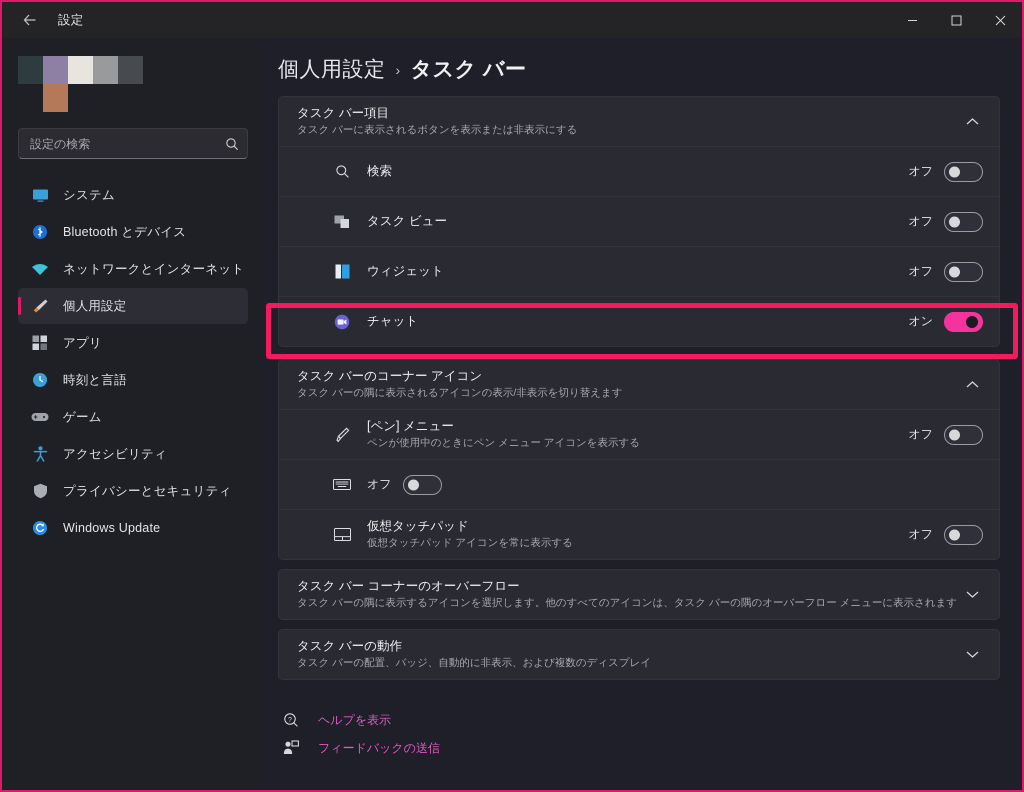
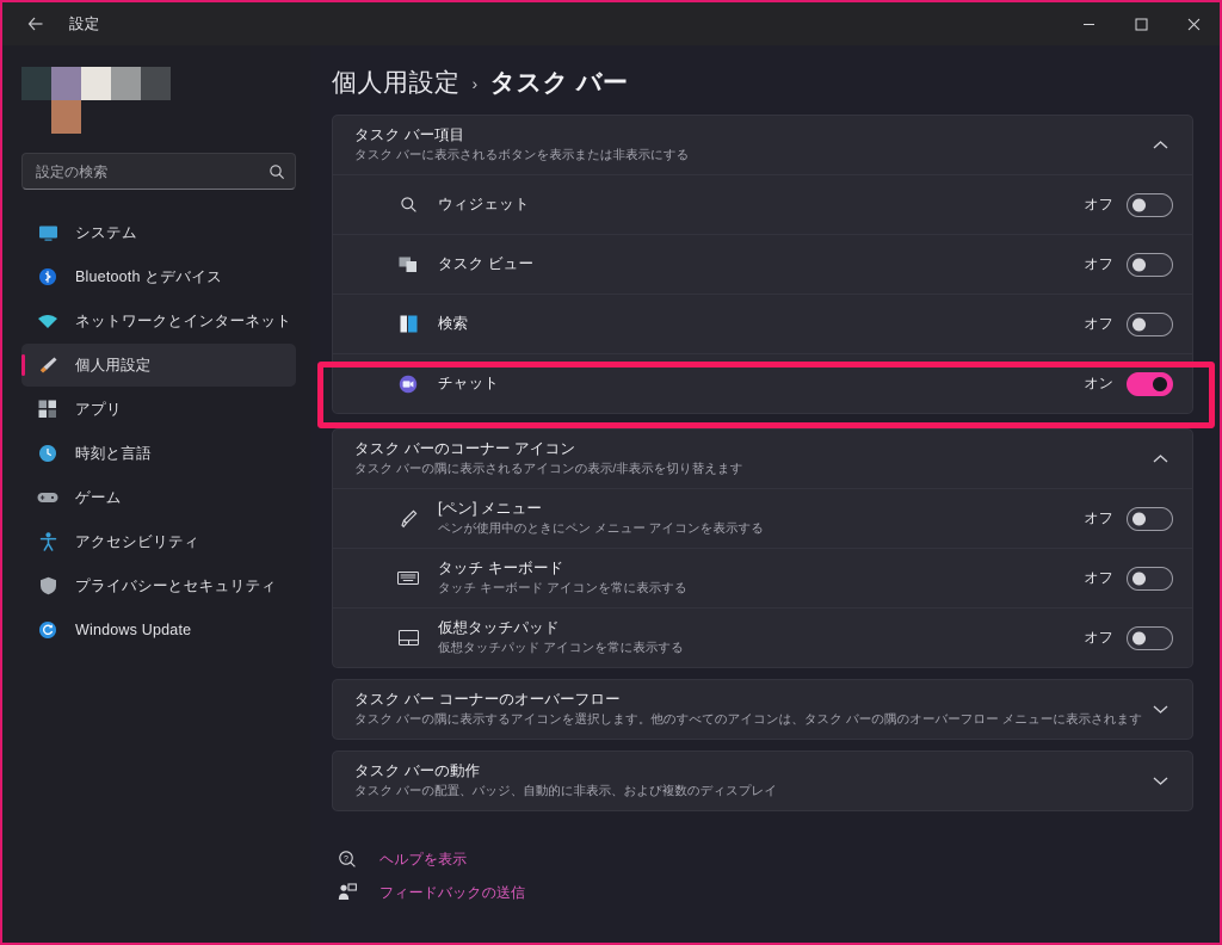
  設定
  設定の検索
  システム
  Bluetooth とデバイス
  ネットワークとインターネット
  個人用設定
  アプリ
  時刻と言語
  ゲーム
  アクセシビリティ
  プライバシーとセキュリティ
  Windows Update
  個人用設定
  ›
  タスク バー
  タスク バー項目
  タスク バーに表示されるボタンを表示または非表示にする
- 検索
+ ウィジェット
  オフ
  タスク ビュー
  オフ
- ウィジェット
+ 検索
  オフ
  チャット
  オン
  タスク バーのコーナー アイコン
  タスク バーの隅に表示されるアイコンの表示/非表示を切り替えます
  [ペン] メニュー
  ペンが使用中のときにペン メニュー アイコンを表示する
  オフ
+ タッチ キーボード
+ タッチ キーボード アイコンを常に表示する
  オフ
  仮想タッチパッド
  仮想タッチパッド アイコンを常に表示する
  オフ
  タスク バー コーナーのオーバーフロー
  タスク バーの隅に表示するアイコンを選択します。他のすべてのアイコンは、タスク バーの隅のオーバーフロー メニューに表示されます
  タスク バーの動作
  タスク バーの配置、バッジ、自動的に非表示、および複数のディスプレイ
  ヘルプを表示
  フィードバックの送信
